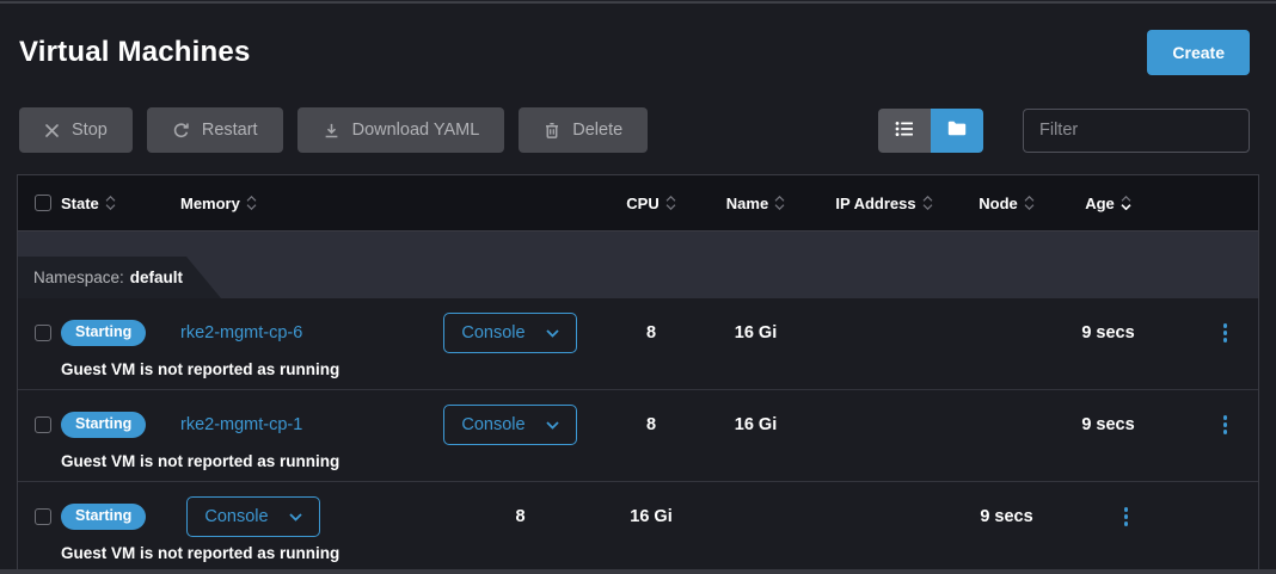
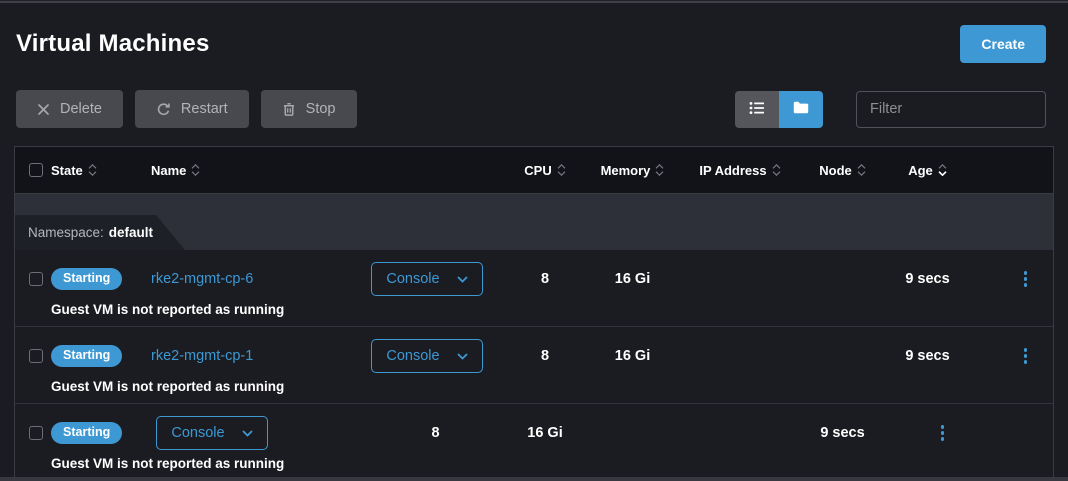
  Virtual Machines
  Create
- Stop
+ Delete
  Restart
- Download YAML
- Delete
+ Stop
  Filter
  State
- Memory
+ Name
  CPU
- Name
+ Memory
  IP Address
  Node
  Age
  Namespace:
  default
  Starting
  rke2-mgmt-cp-6
  Console
  8
  16 Gi
  9 secs
  Guest VM is not reported as running
  Starting
  rke2-mgmt-cp-1
  Console
  8
  16 Gi
  9 secs
  Guest VM is not reported as running
  Starting
  Console
  8
  16 Gi
  9 secs
  Guest VM is not reported as running
